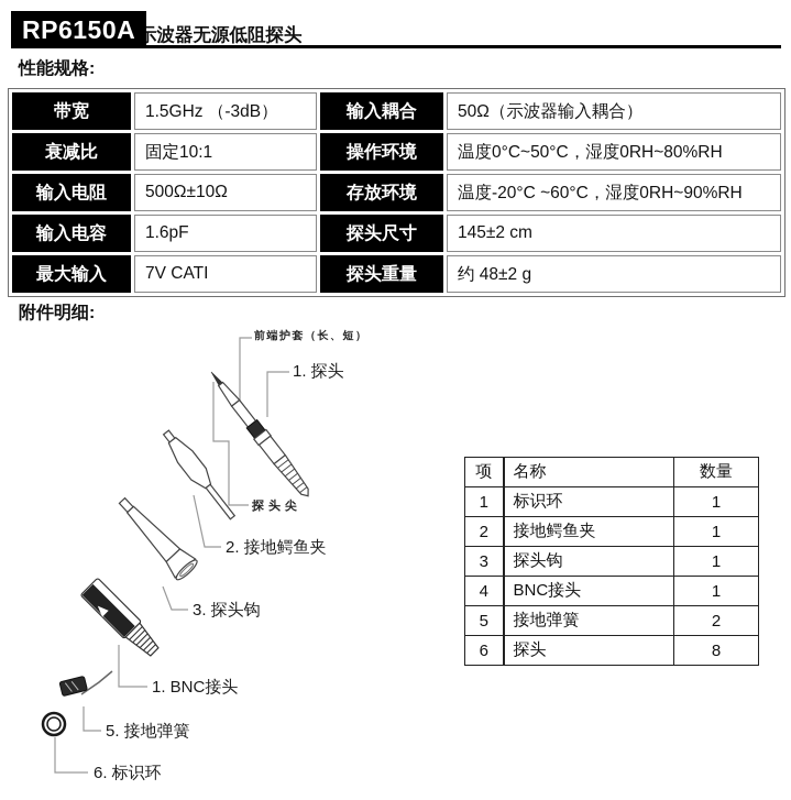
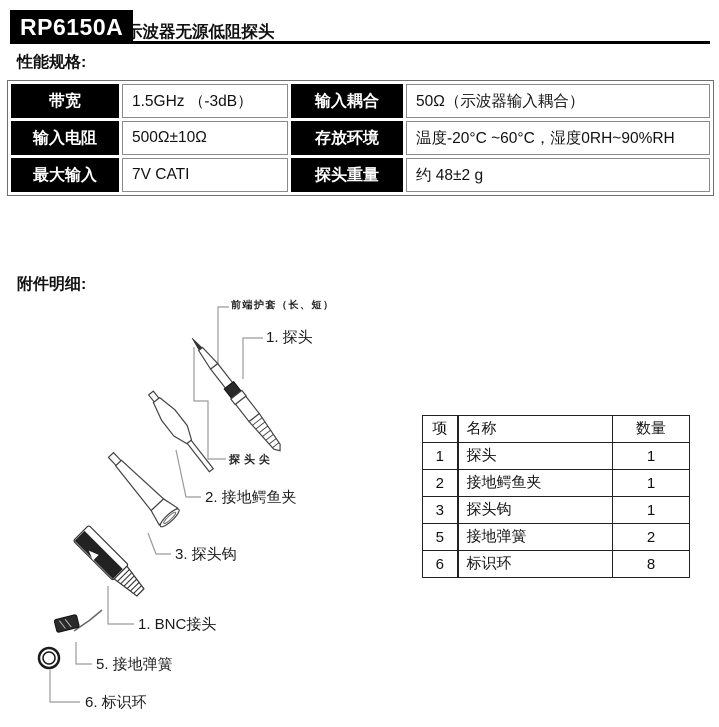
  RP6150A
  示波器无源低阻探头
  性能规格:
  带宽	1.5GHz （-3dB）	输入耦合	50Ω（示波器输入耦合）
- 衰减比	固定10:1	操作环境	温度0°C~50°C，湿度0RH~80%RH
  输入电阻	500Ω±10Ω	存放环境	温度-20°C ~60°C，湿度0RH~90%RH
- 输入电容	1.6pF	探头尺寸	145±2 cm
  最大输入	7V CATI	探头重量	约 48±2 g
  附件明细:
  前端护套（长、短）
  1. 探头
  探头尖
  2. 接地鳄鱼夹
  3. 探头钩
  1. BNC接头
  5. 接地弹簧
  6. 标识环
  项	名称	数量
- 1	标识环	1
+ 1	探头	1
  2	接地鳄鱼夹	1
  3	探头钩	1
- 4	BNC接头	1
  5	接地弹簧	2
- 6	探头	8
+ 6	标识环	8
